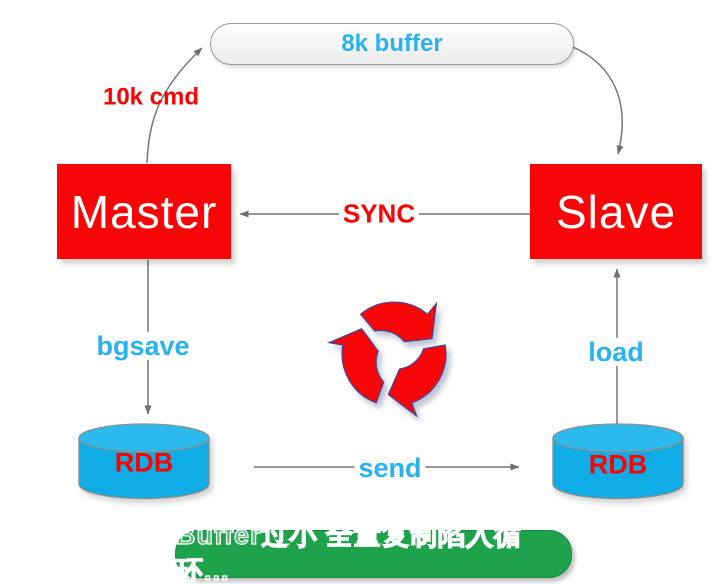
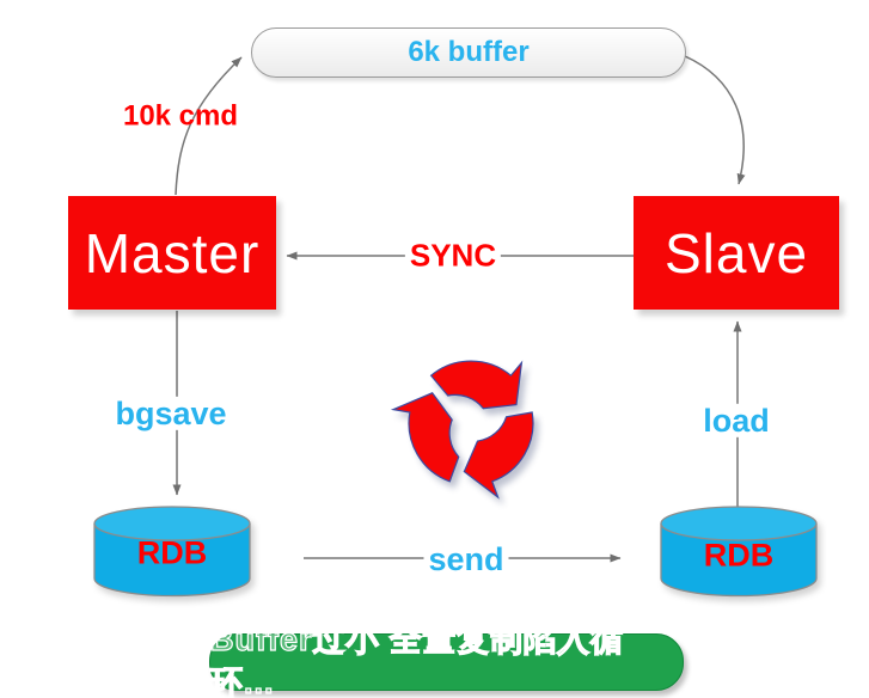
- 8k buffer
+ 6k buffer
  Master
  Slave
  10k cmd
  SYNC
  bgsave
  load
  send
  RDB
  RDB
  Buffer过小 全量复制陷入循环...
